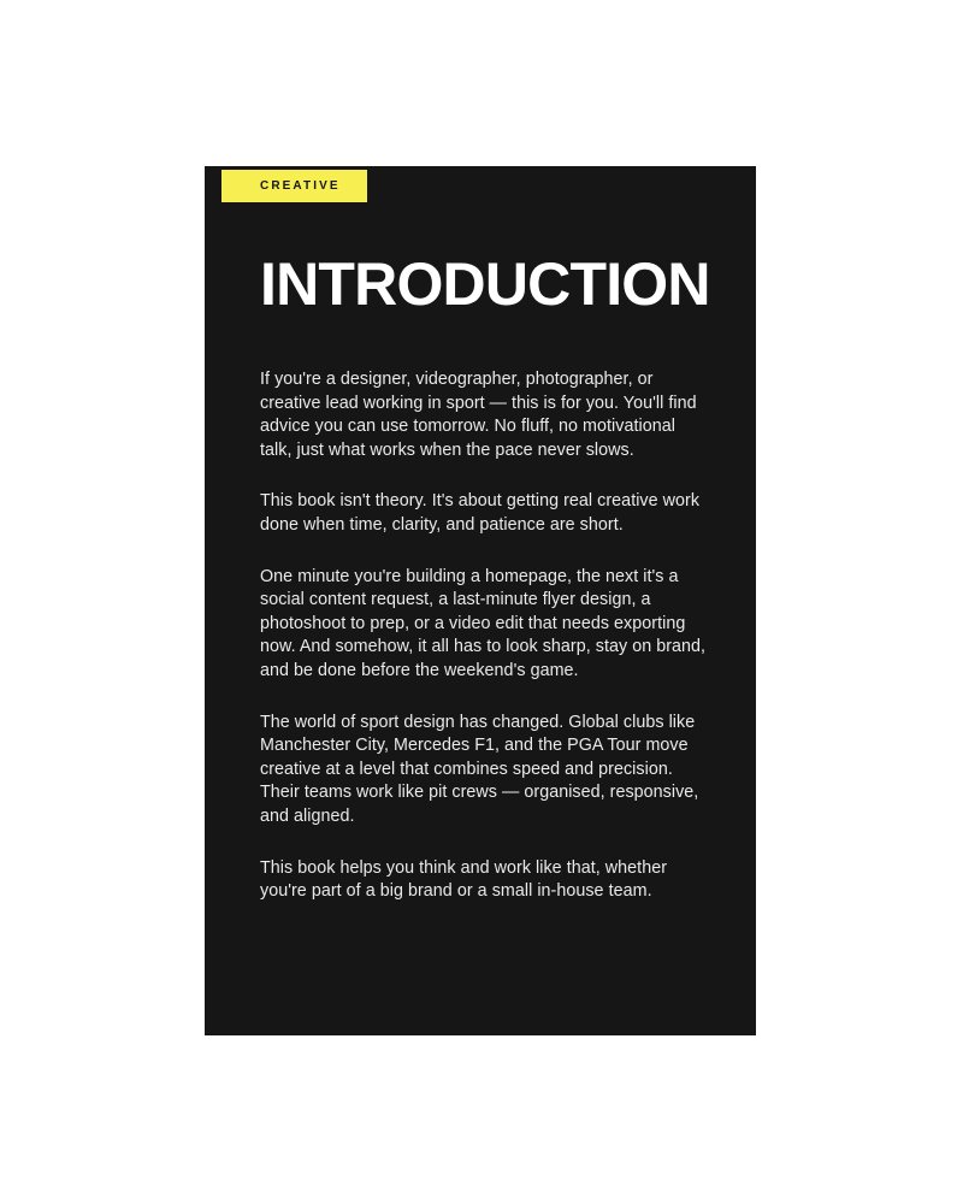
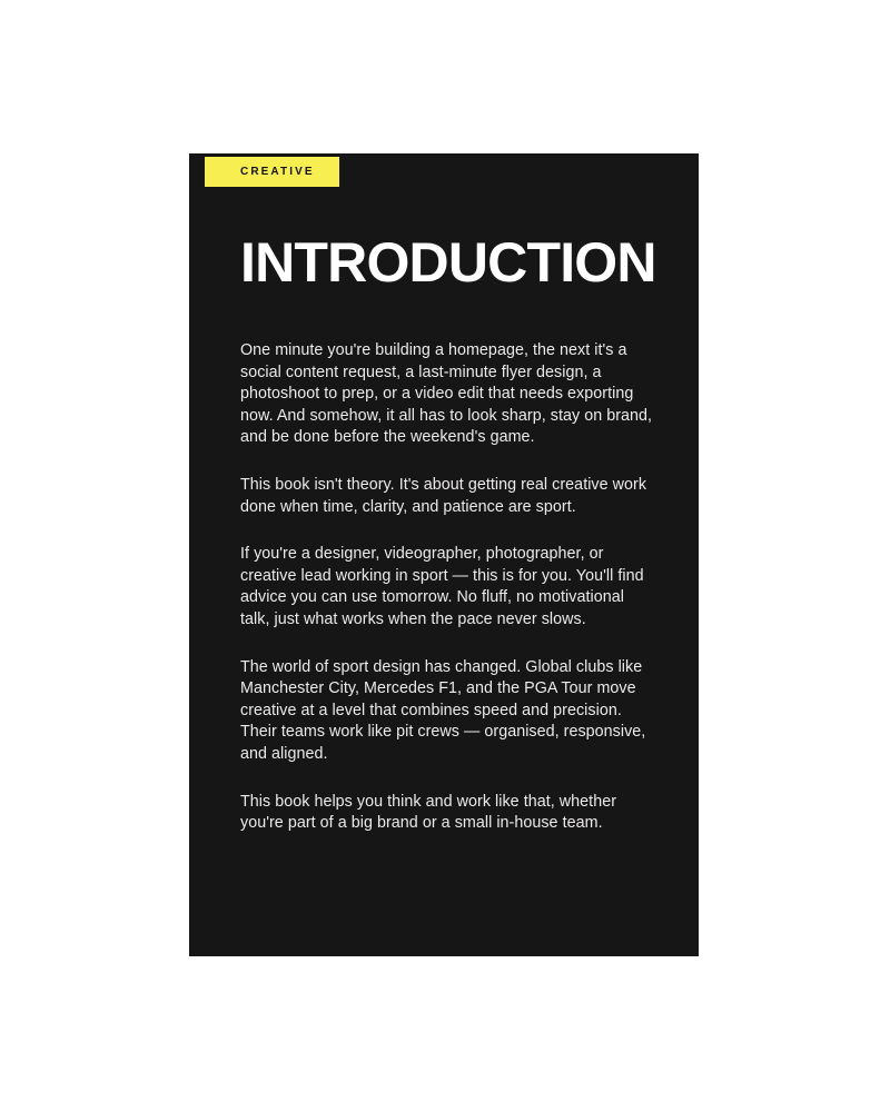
  CREATIVE
  INTRODUCTION
- If you're a designer, videographer, photographer, or creative lead working in sport — this is for you. You'll find advice you can use tomorrow. No fluff, no motivational talk, just what works when the pace never slows.
+ One minute you're building a homepage, the next it's a social content request, a last-minute flyer design, a photoshoot to prep, or a video edit that needs exporting now. And somehow, it all has to look sharp, stay on brand, and be done before the weekend's game.
- This book isn't theory. It's about getting real creative work done when time, clarity, and patience are short.
+ This book isn't theory. It's about getting real creative work done when time, clarity, and patience are sport.
- One minute you're building a homepage, the next it's a social content request, a last-minute flyer design, a photoshoot to prep, or a video edit that needs exporting now. And somehow, it all has to look sharp, stay on brand, and be done before the weekend's game.
+ If you're a designer, videographer, photographer, or creative lead working in sport — this is for you. You'll find advice you can use tomorrow. No fluff, no motivational talk, just what works when the pace never slows.
  The world of sport design has changed. Global clubs like Manchester City, Mercedes F1, and the PGA Tour move creative at a level that combines speed and precision. Their teams work like pit crews — organised, responsive, and aligned.
  This book helps you think and work like that, whether you're part of a big brand or a small in-house team.
